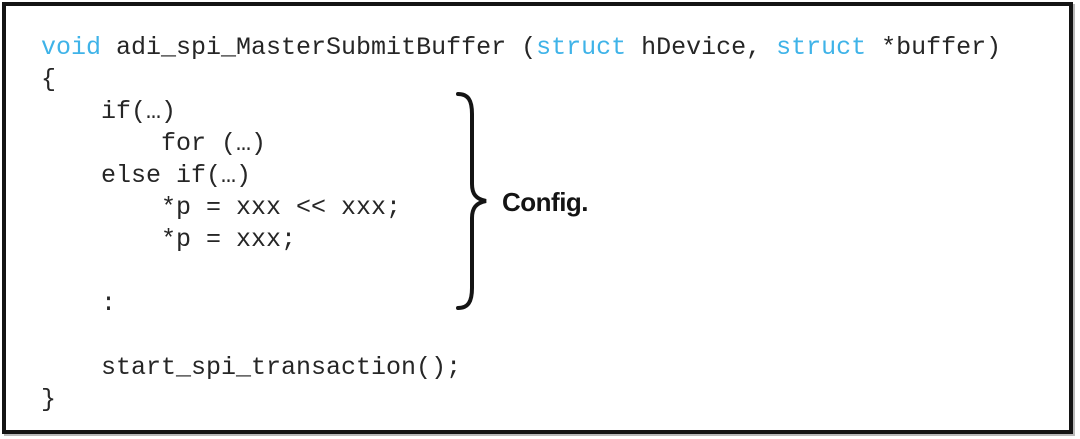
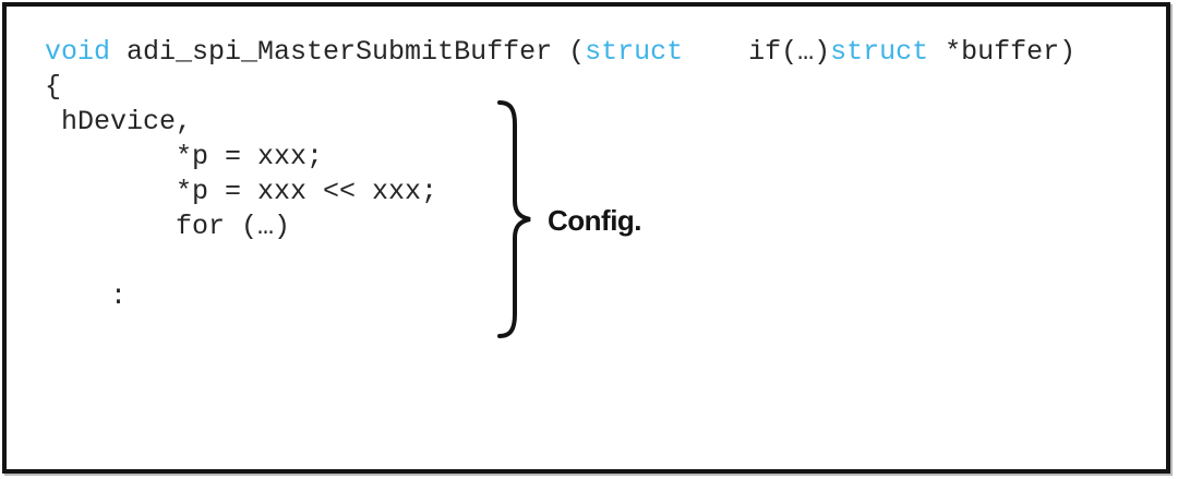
- void adi_spi_MasterSubmitBuffer (struct hDevice, struct *buffer)
+ void adi_spi_MasterSubmitBuffer (struct if(…)struct *buffer)
  {
- if(…)
+ hDevice,
- for (…)
+ *p = xxx;
- else if(…)
  *p = xxx << xxx;
- *p = xxx;
+ for (…)
  :
- start_spi_transaction();
- }
  Config.
